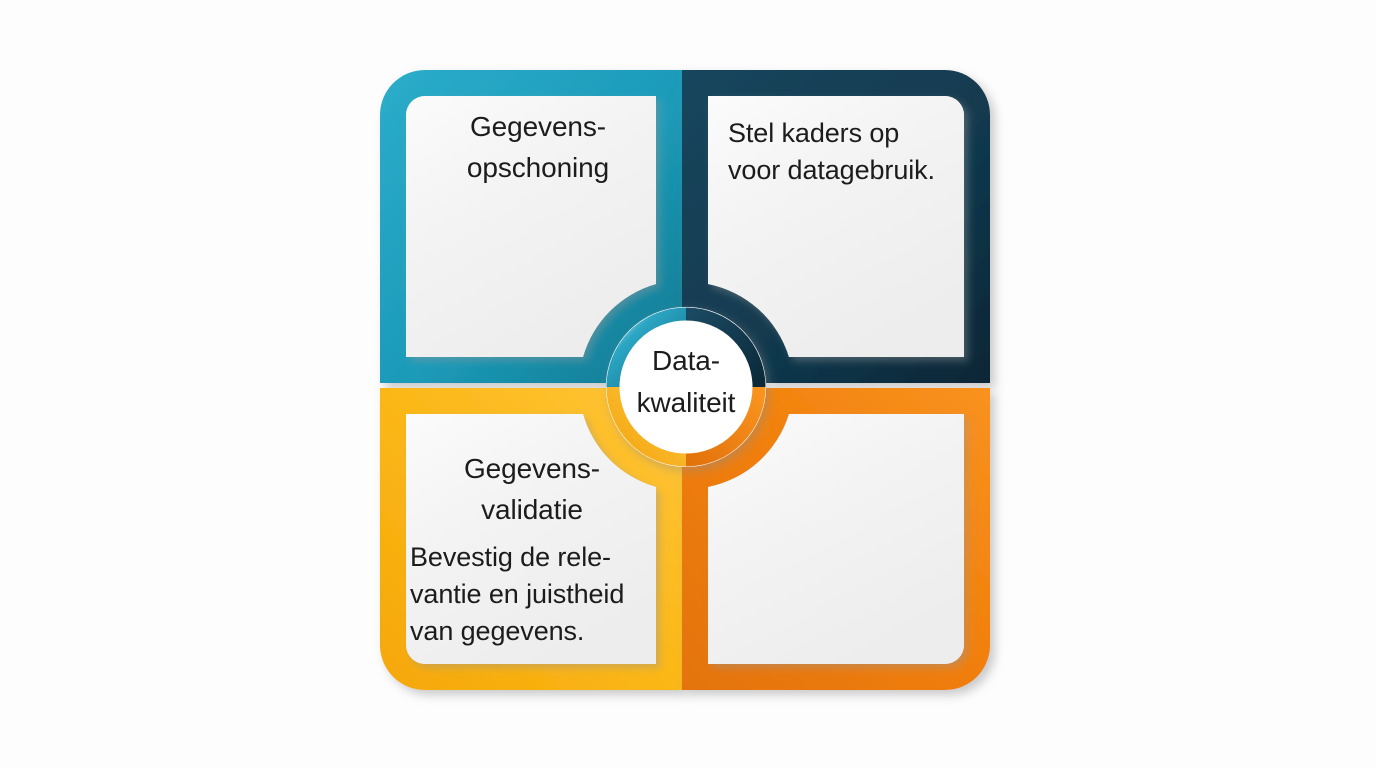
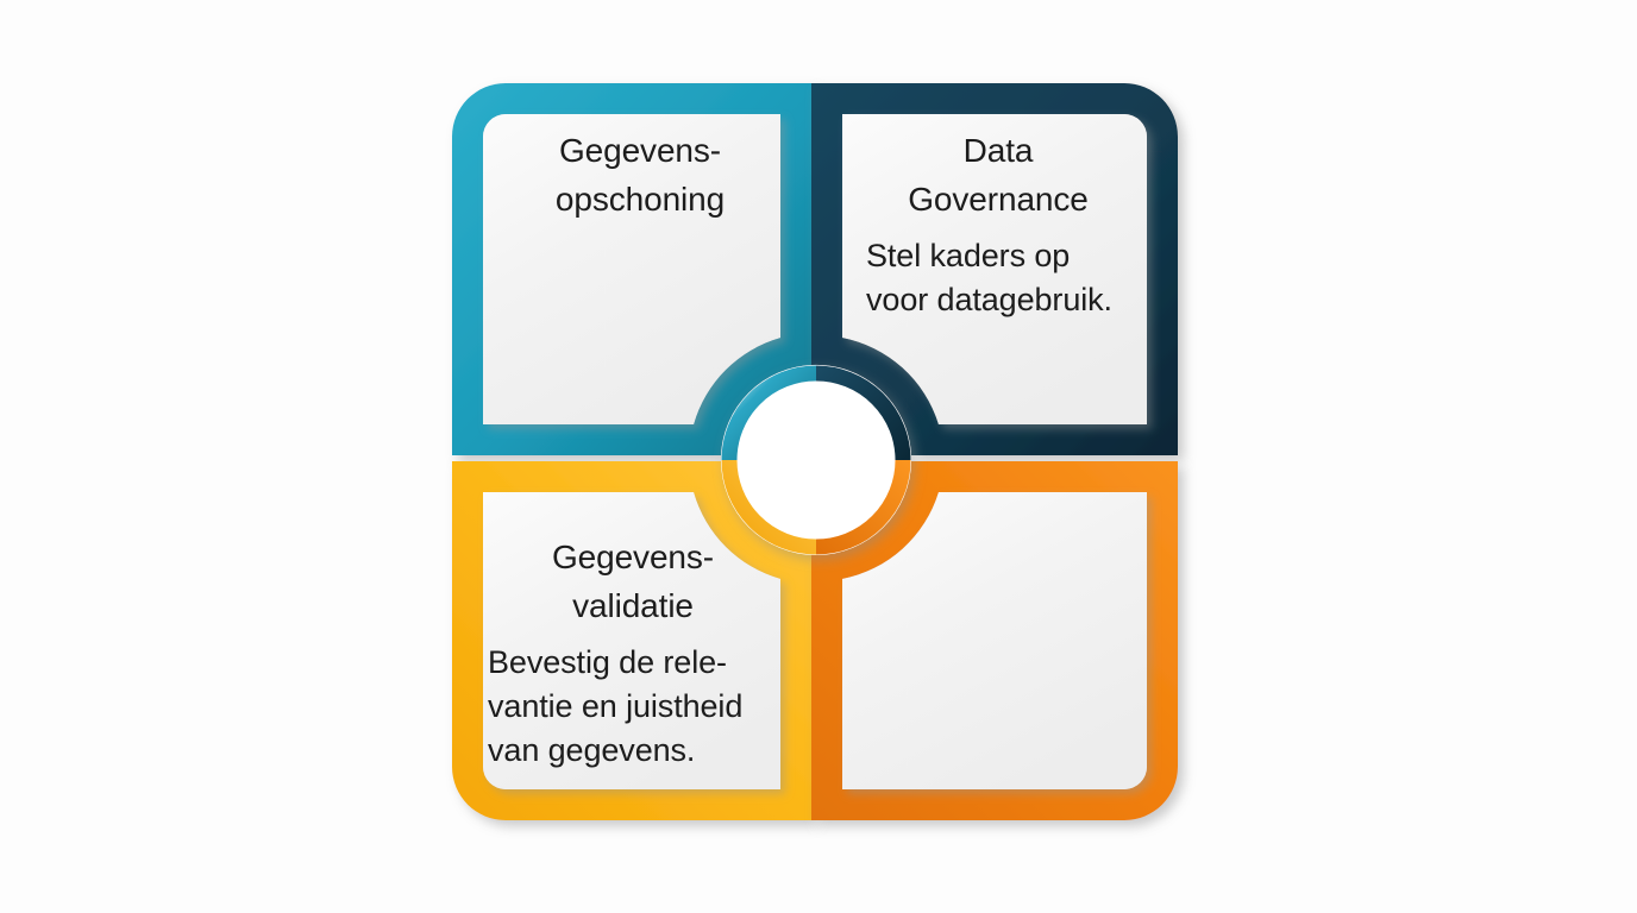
  Gegevens-
  opschoning
+ Data
+ Governance
  Stel kaders op
  voor datagebruik.
  Gegevens-
  validatie
  Bevestig de rele-
  vantie en juistheid
  van gegevens.
- Data-
- kwaliteit
